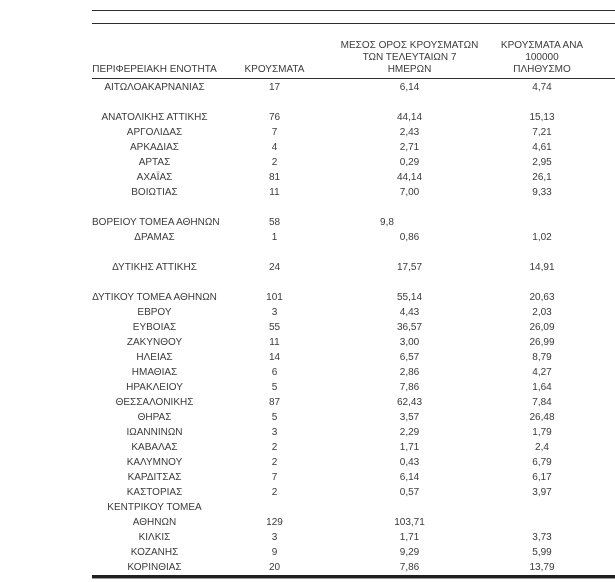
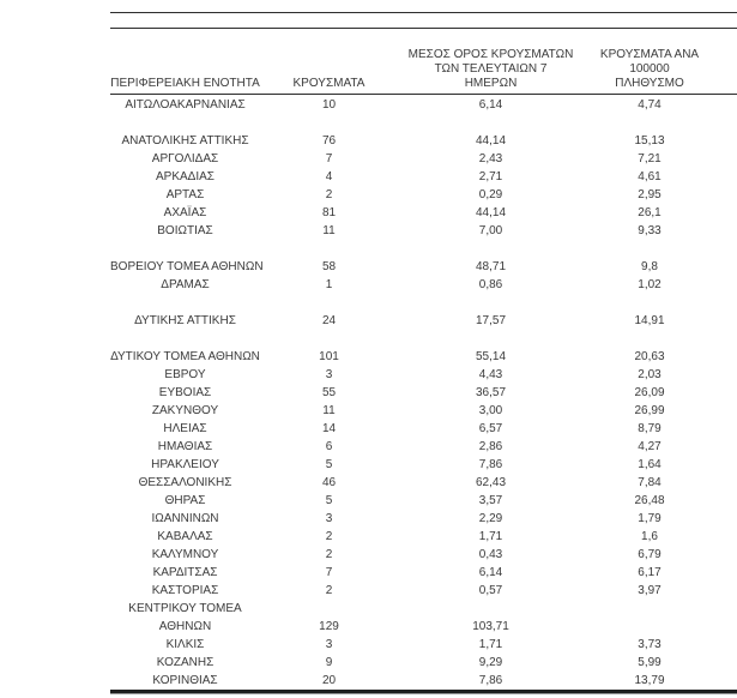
  ΠΕΡΙΦΕΡΕΙΑΚΗ ΕΝΟΤΗΤΑ
  ΚΡΟΥΣΜΑΤΑ
  ΜΕΣΟΣ ΟΡΟΣ ΚΡΟΥΣΜΑΤΩΝ
  ΤΩΝ ΤΕΛΕΥΤΑΙΩΝ 7
  ΗΜΕΡΩΝ
  ΚΡΟΥΣΜΑΤΑ ΑΝΑ 100000
  ΠΛΗΘΥΣΜΟ
  ΑΙΤΩΛΟΑΚΑΡΝΑΝΙΑΣ
- 17
+ 10
  6,14
  4,74
  ΑΝΑΤΟΛΙΚΗΣ ΑΤΤΙΚΗΣ
  76
  44,14
  15,13
  ΑΡΓΟΛΙΔΑΣ
  7
  2,43
  7,21
  ΑΡΚΑΔΙΑΣ
  4
  2,71
  4,61
  ΑΡΤΑΣ
  2
  0,29
  2,95
  ΑΧΑΪΑΣ
  81
  44,14
  26,1
  ΒΟΙΩΤΙΑΣ
  11
  7,00
  9,33
  ΒΟΡΕΙΟΥ ΤΟΜΕΑ ΑΘΗΝΩΝ
  58
+ 48,71
  9,8
  ΔΡΑΜΑΣ
  1
  0,86
  1,02
  ΔΥΤΙΚΗΣ ΑΤΤΙΚΗΣ
  24
  17,57
  14,91
  ΔΥΤΙΚΟΥ ΤΟΜΕΑ ΑΘΗΝΩΝ
  101
  55,14
  20,63
  ΕΒΡΟΥ
  3
  4,43
  2,03
  ΕΥΒΟΙΑΣ
  55
  36,57
  26,09
  ΖΑΚΥΝΘΟΥ
  11
  3,00
  26,99
  ΗΛΕΙΑΣ
  14
  6,57
  8,79
  ΗΜΑΘΙΑΣ
  6
  2,86
  4,27
  ΗΡΑΚΛΕΙΟΥ
  5
  7,86
  1,64
  ΘΕΣΣΑΛΟΝΙΚΗΣ
- 87
+ 46
  62,43
  7,84
  ΘΗΡΑΣ
  5
  3,57
  26,48
  ΙΩΑΝΝΙΝΩΝ
  3
  2,29
  1,79
  ΚΑΒΑΛΑΣ
  2
  1,71
- 2,4
+ 1,6
  ΚΑΛΥΜΝΟΥ
  2
  0,43
  6,79
  ΚΑΡΔΙΤΣΑΣ
  7
  6,14
  6,17
  ΚΑΣΤΟΡΙΑΣ
  2
  0,57
  3,97
  ΚΕΝΤΡΙΚΟΥ ΤΟΜΕΑ
  ΑΘΗΝΩΝ
  129
  103,71
  ΚΙΛΚΙΣ
  3
  1,71
  3,73
  ΚΟΖΑΝΗΣ
  9
  9,29
  5,99
  ΚΟΡΙΝΘΙΑΣ
  20
  7,86
  13,79
